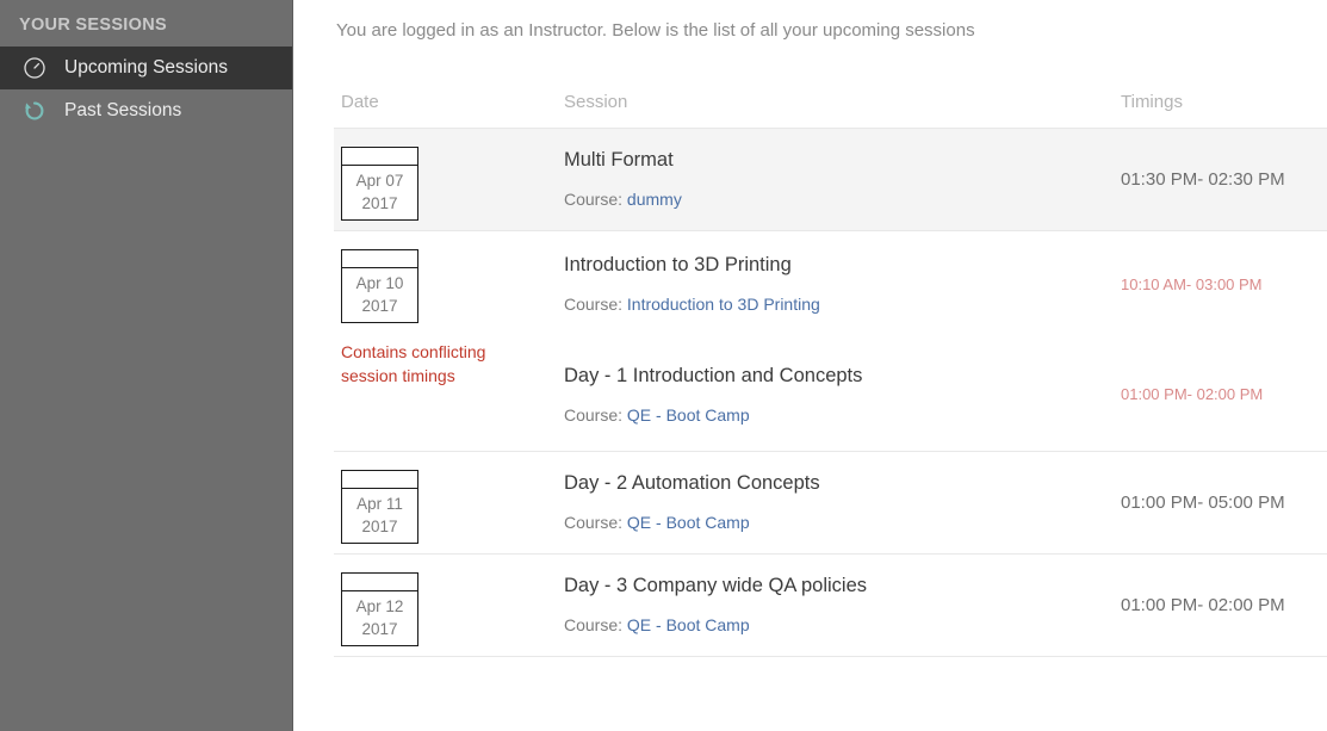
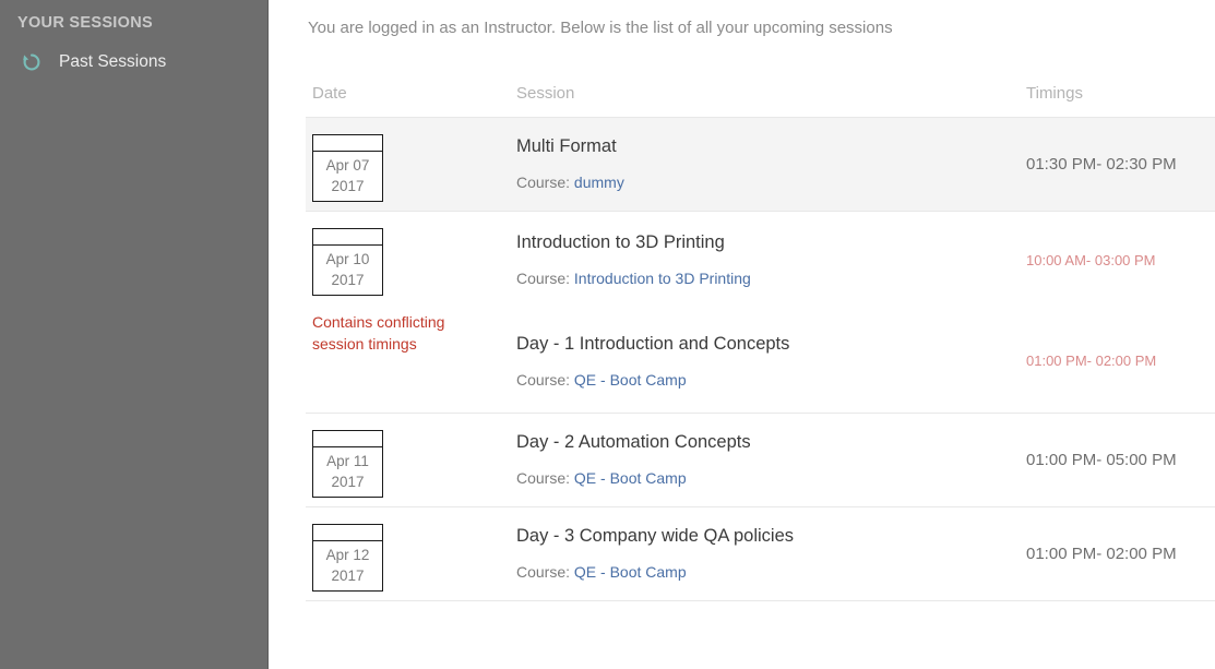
  YOUR SESSIONS
- Upcoming Sessions
  Past Sessions
  You are logged in as an Instructor. Below is the list of all your upcoming sessions
  Date
  Session
  Timings
  Apr 07
  2017
  Multi Format
  Course: dummy
  01:30 PM- 02:30 PM
  Apr 10
  2017
  Contains conflicting session timings
  Introduction to 3D Printing
  Course: Introduction to 3D Printing
- 10:10 AM- 03:00 PM
+ 10:00 AM- 03:00 PM
  Day - 1 Introduction and Concepts
  Course: QE - Boot Camp
  01:00 PM- 02:00 PM
  Apr 11
  2017
  Day - 2 Automation Concepts
  Course: QE - Boot Camp
  01:00 PM- 05:00 PM
  Apr 12
  2017
  Day - 3 Company wide QA policies
  Course: QE - Boot Camp
  01:00 PM- 02:00 PM
